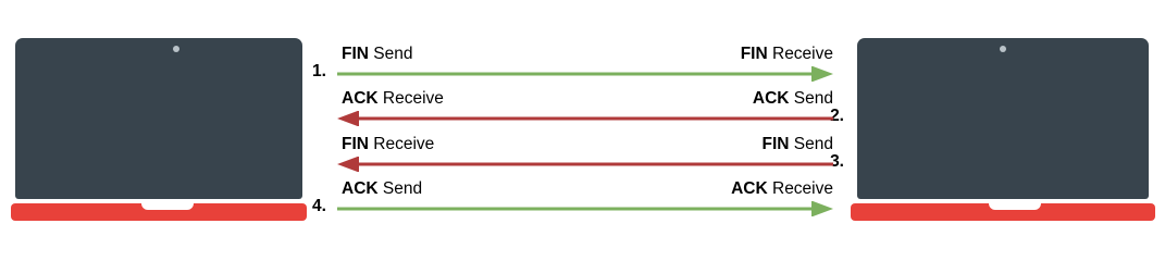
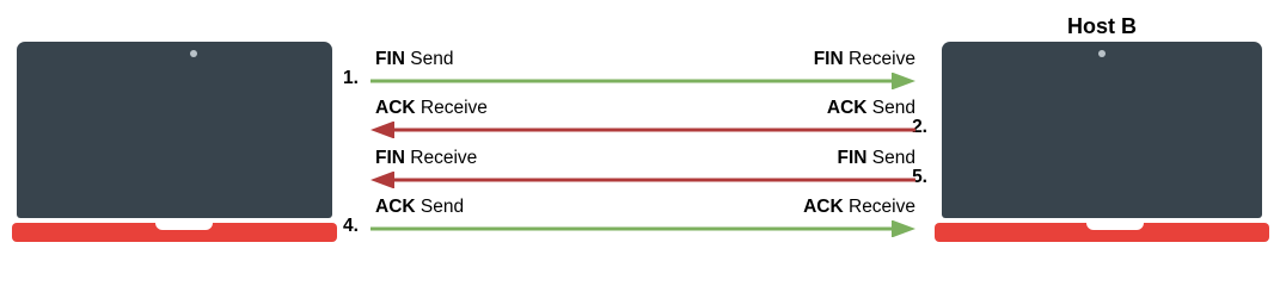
+ Host B
  FIN Send
  FIN Receive
  1.
  ACK Receive
  ACK Send
  2.
  FIN Receive
  FIN Send
- 3.
+ 5.
  ACK Send
  ACK Receive
  4.
